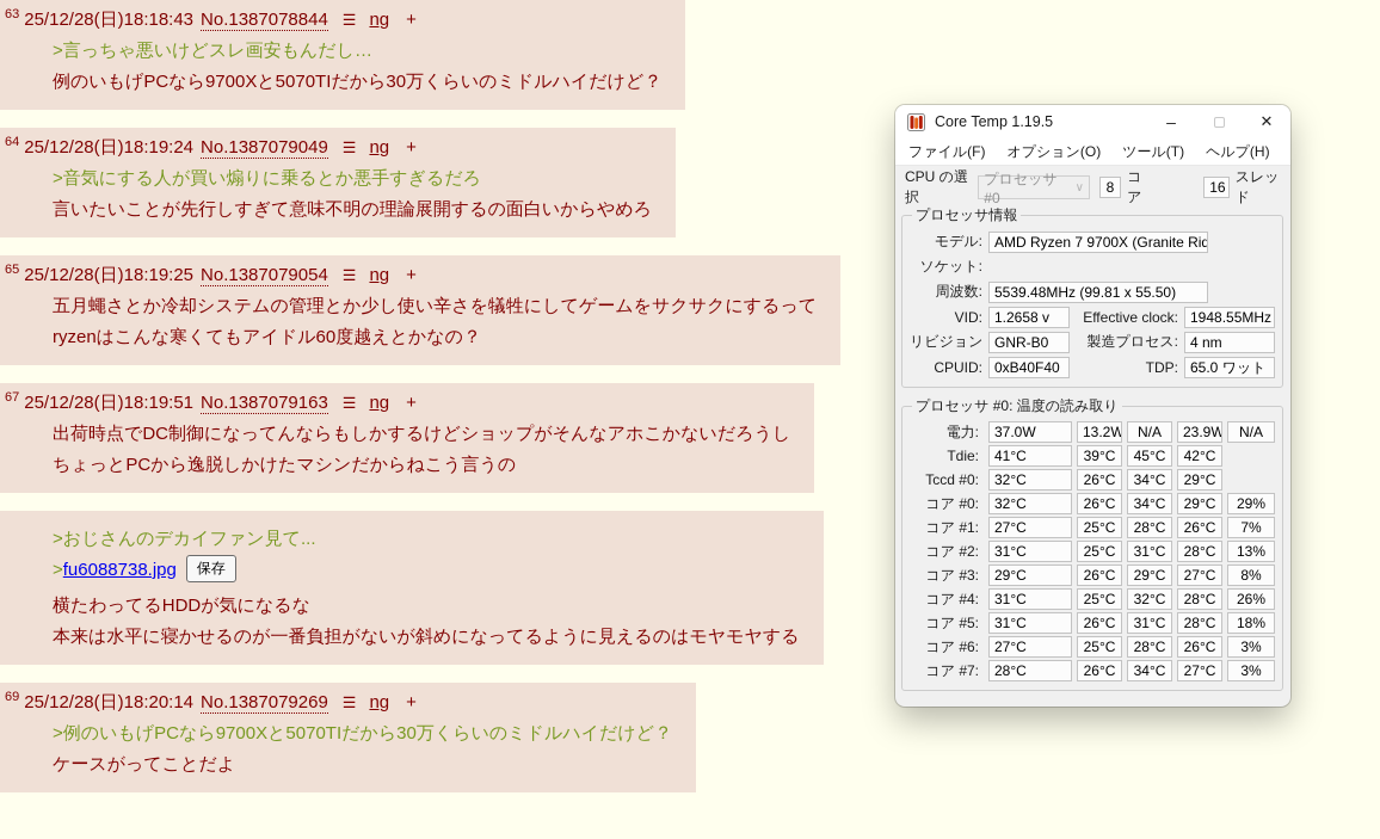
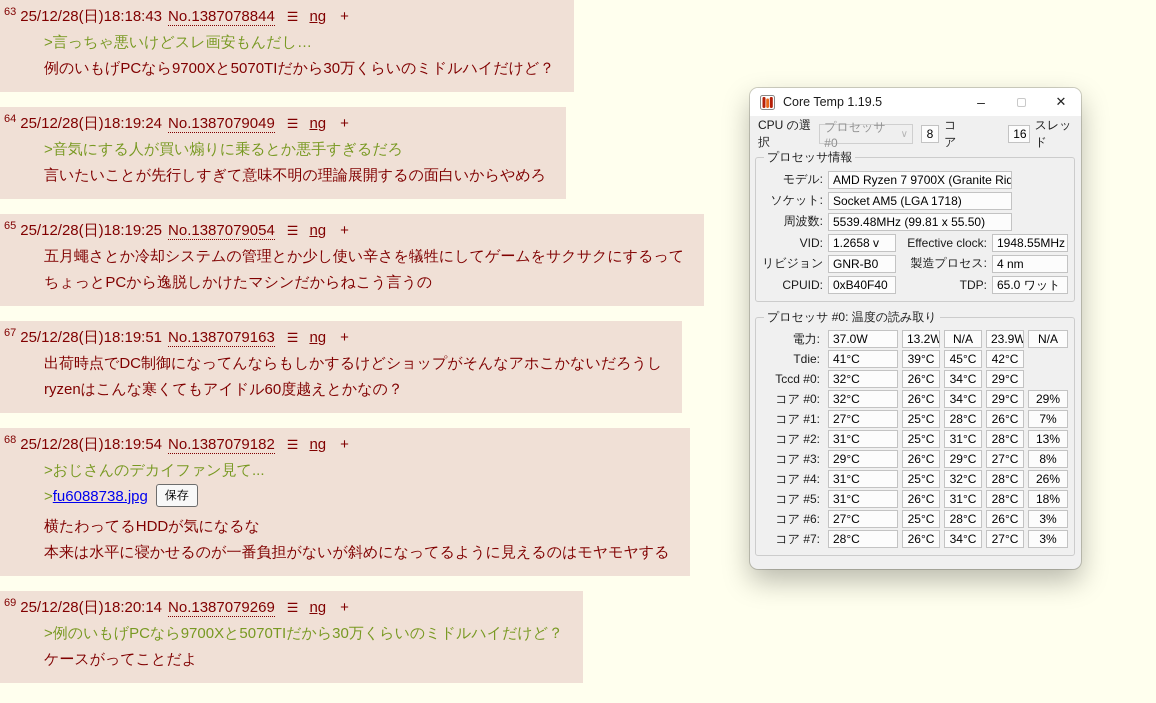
  63 25/12/28(日)18:18:43 No.1387078844 ☰ ng +
  >言っちゃ悪いけどスレ画安もんだし…
  例のいもげPCなら9700Xと5070TIだから30万くらいのミドルハイだけど？
  64 25/12/28(日)18:19:24 No.1387079049 ☰ ng +
  >音気にする人が買い煽りに乗るとか悪手すぎるだろ
  言いたいことが先行しすぎて意味不明の理論展開するの面白いからやめろ
  65 25/12/28(日)18:19:25 No.1387079054 ☰ ng +
  五月蠅さとか冷却システムの管理とか少し使い辛さを犠牲にしてゲームをサクサクにするって
- ryzenはこんな寒くてもアイドル60度越えとかなの？
+ ちょっとPCから逸脱しかけたマシンだからねこう言うの
  67 25/12/28(日)18:19:51 No.1387079163 ☰ ng +
  出荷時点でDC制御になってんならもしかするけどショップがそんなアホこかないだろうし
- ちょっとPCから逸脱しかけたマシンだからねこう言うの
+ ryzenはこんな寒くてもアイドル60度越えとかなの？
+ 68 25/12/28(日)18:19:54 No.1387079182 ☰ ng +
  >おじさんのデカイファン見て...
  >fu6088738.jpg 保存
  横たわってるHDDが気になるな
  本来は水平に寝かせるのが一番負担がないが斜めになってるように見えるのはモヤモヤする
  69 25/12/28(日)18:20:14 No.1387079269 ☰ ng +
  >例のいもげPCなら9700Xと5070TIだから30万くらいのミドルハイだけど？
  ケースがってことだよ
  Core Temp 1.19.5
  –
  ✕
- ファイル(F)
- オプション(O)
- ツール(T)
- ヘルプ(H)
  CPU の選択
  プロセッサ #0
  ∨
  8
  コア
  16
  スレッド
  プロセッサ情報
  モデル:
  AMD Ryzen 7 9700X (Granite Rid
  ソケット:
+ Socket AM5 (LGA 1718)
  周波数:
  5539.48MHz (99.81 x 55.50)
  VID:
  1.2658 v
  Effective clock:
  1948.55MHz
  リビジョン
  GNR-B0
  製造プロセス:
  4 nm
  CPUID:
  0xB40F40
  TDP:
  65.0 ワット
  プロセッサ #0: 温度の読み取り
  電力:
  37.0W
  13.2W
  N/A
  23.9W
  N/A
  Tdie:
  41°C
  39°C
  45°C
  42°C
  Tccd #0:
  32°C
  26°C
  34°C
  29°C
  コア #0:
  32°C
  26°C
  34°C
  29°C
  29%
  コア #1:
  27°C
  25°C
  28°C
  26°C
  7%
  コア #2:
  31°C
  25°C
  31°C
  28°C
  13%
  コア #3:
  29°C
  26°C
  29°C
  27°C
  8%
  コア #4:
  31°C
  25°C
  32°C
  28°C
  26%
  コア #5:
  31°C
  26°C
  31°C
  28°C
  18%
  コア #6:
  27°C
  25°C
  28°C
  26°C
  3%
  コア #7:
  28°C
  26°C
  34°C
  27°C
  3%
